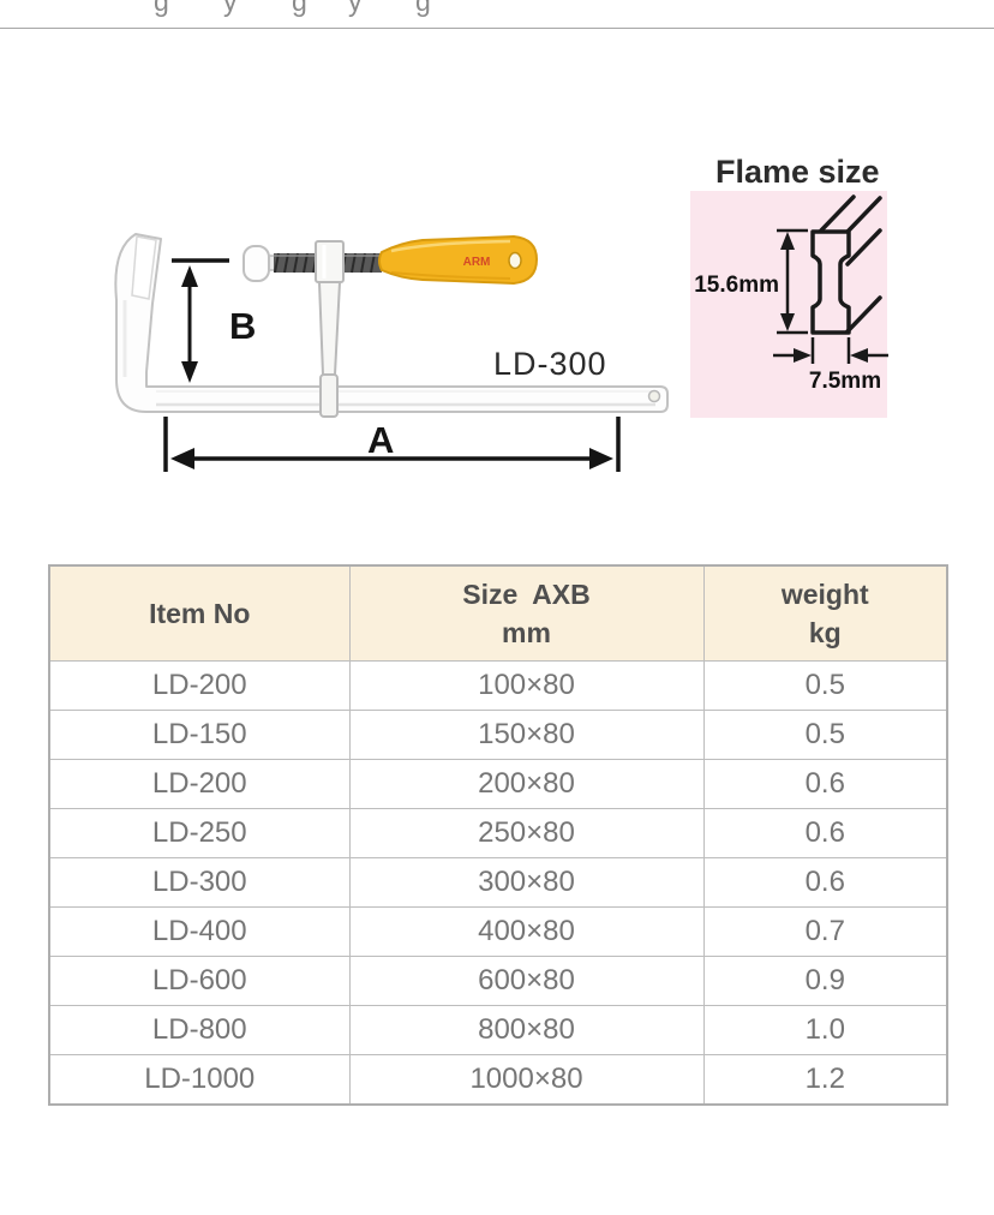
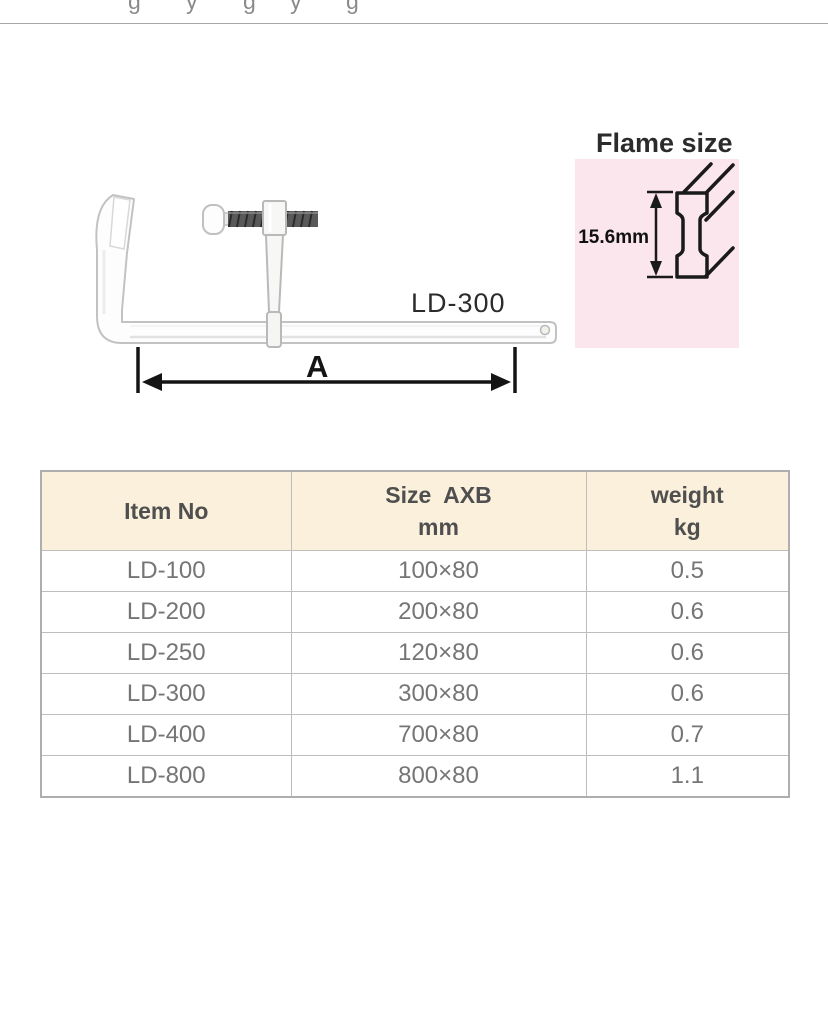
  g
  y
  g
  y
  g
- ARM
- B
  A
  LD-300
  Flame size
  15.6mm
- 7.5mm
  Item No	Size AXB mm	weight kg
- LD-200	100×80	0.5
+ LD-100	100×80	0.5
- LD-150	150×80	0.5
  LD-200	200×80	0.6
- LD-250	250×80	0.6
+ LD-250	120×80	0.6
  LD-300	300×80	0.6
- LD-400	400×80	0.7
+ LD-400	700×80	0.7
- LD-600	600×80	0.9
- LD-800	800×80	1.0
+ LD-800	800×80	1.1
- LD-1000	1000×80	1.2
